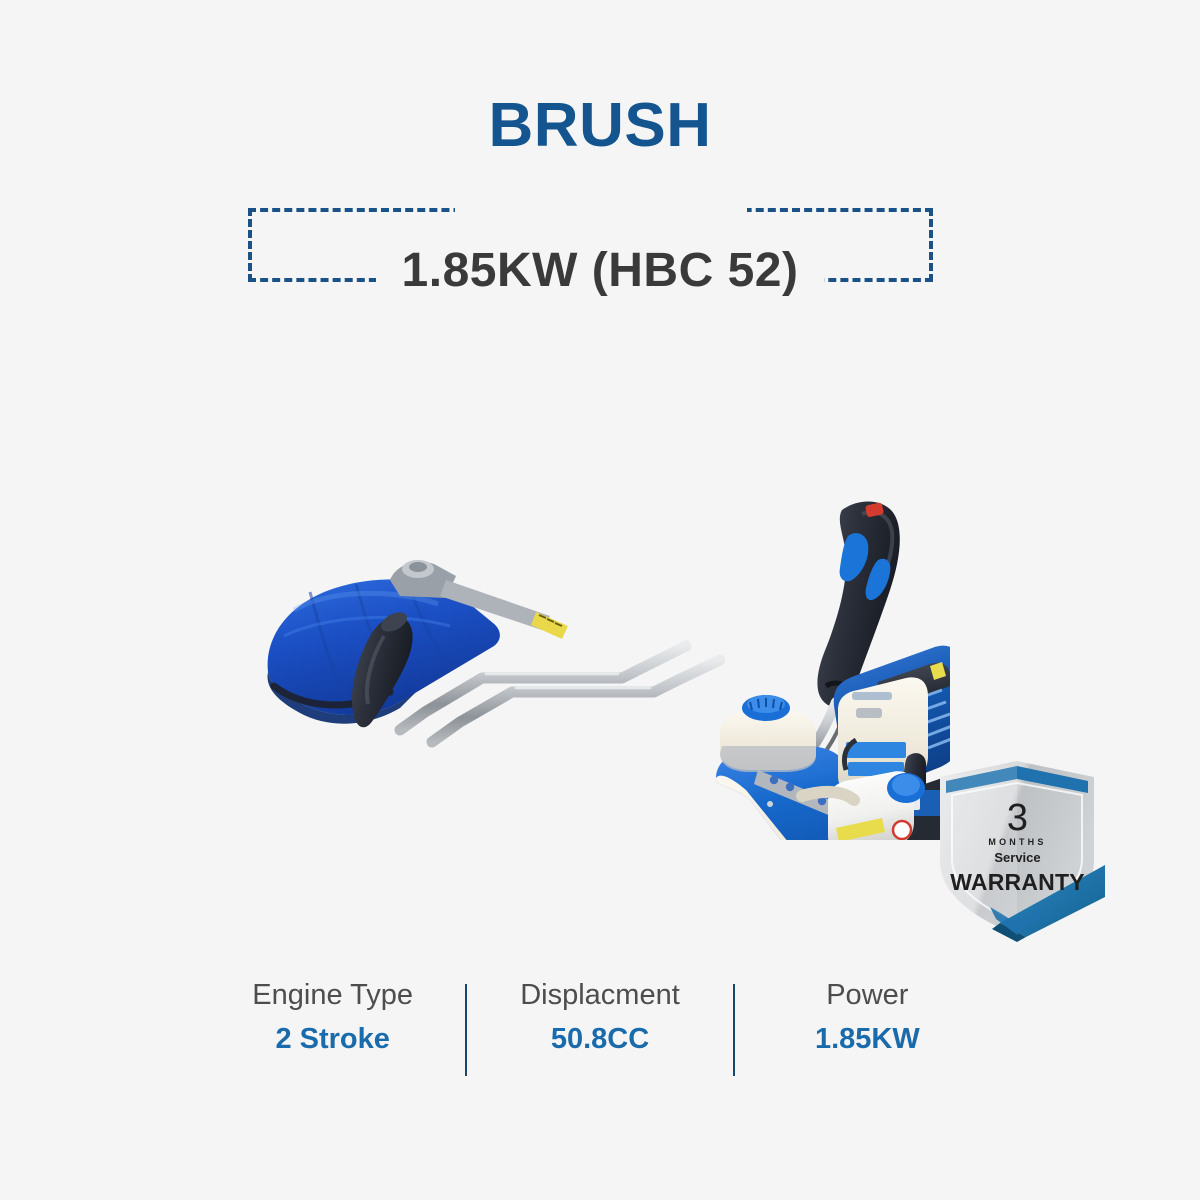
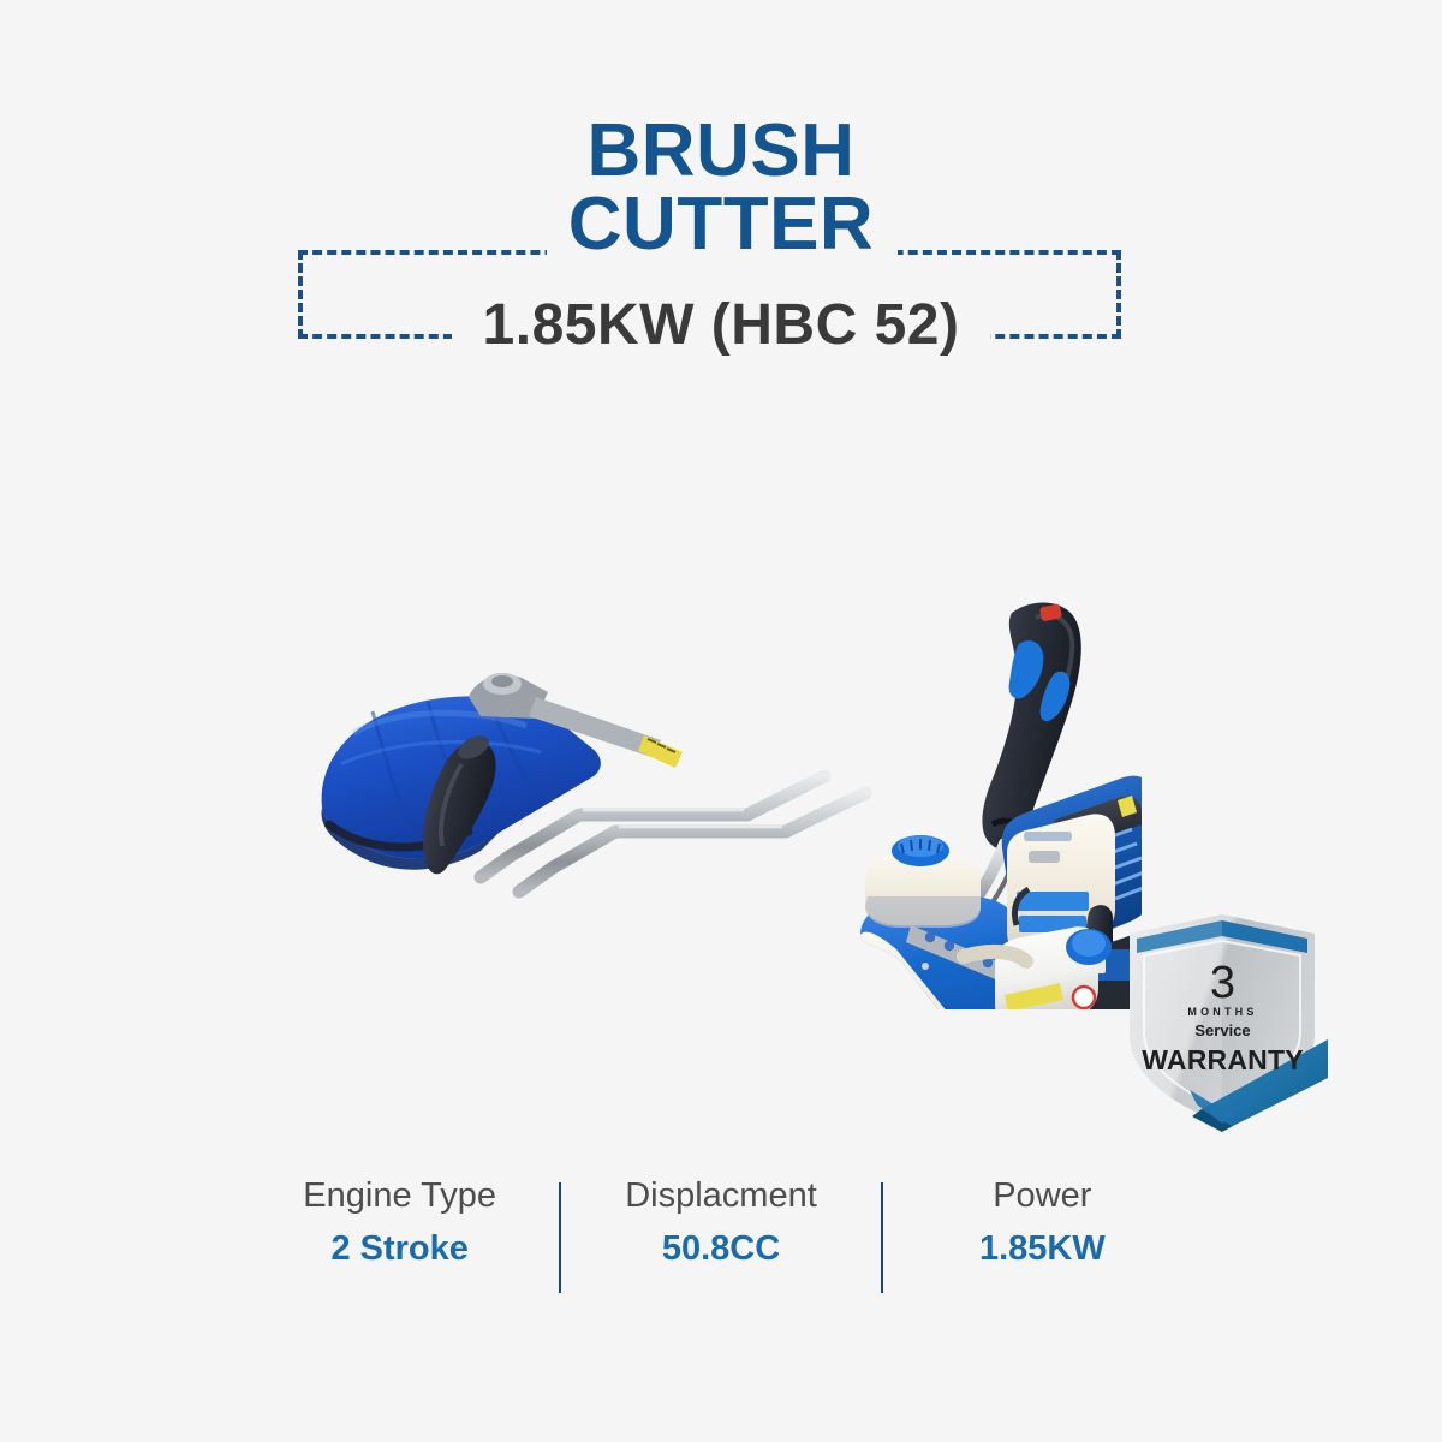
  BRUSH
+ CUTTER
  1.85KW (HBC 52)
  3
  MONTHS
  Service
  WARRANTY
  Engine Type
  2 Stroke
  Displacment
  50.8CC
  Power
  1.85KW
